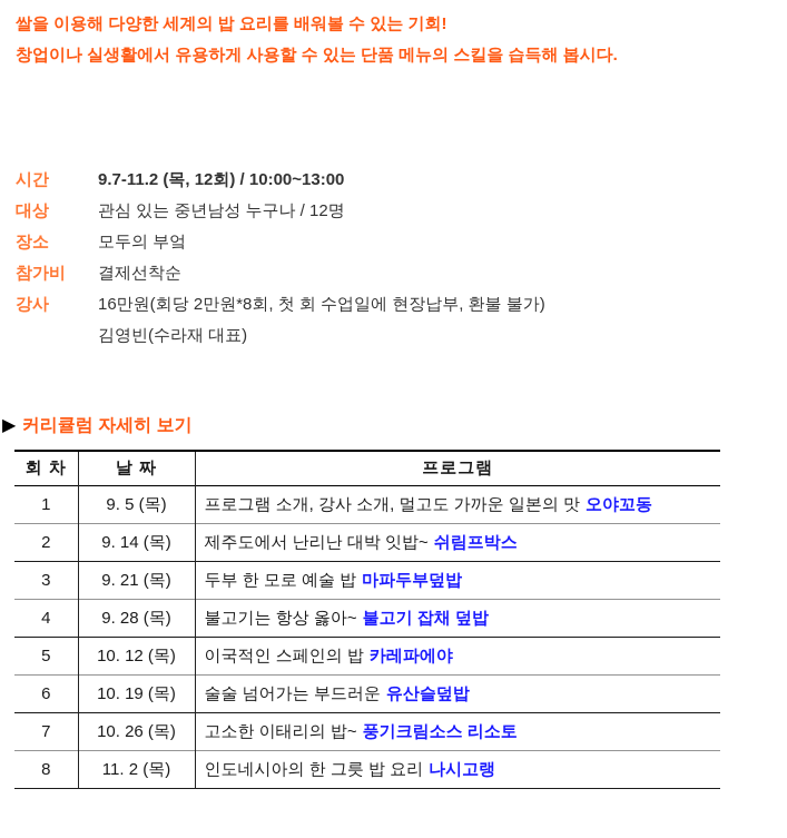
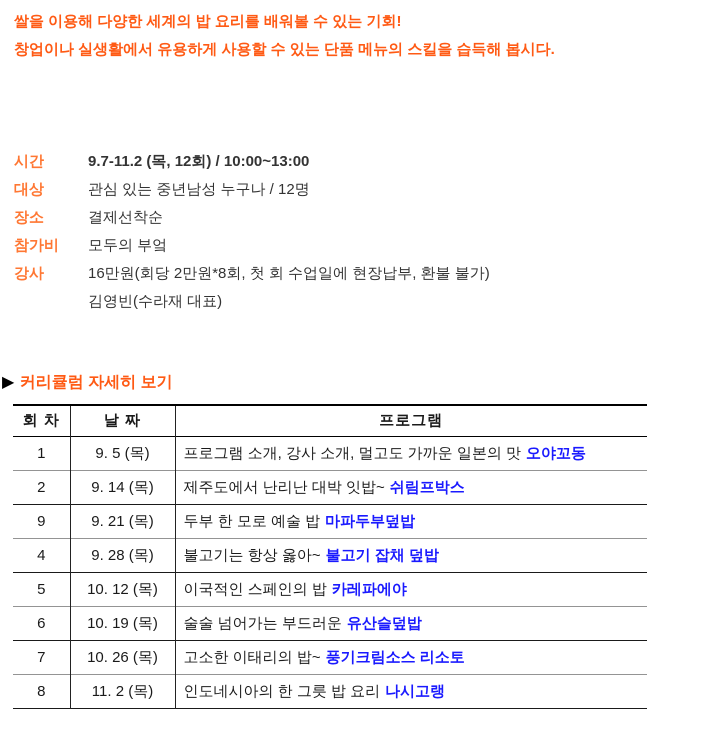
  쌀을 이용해 다양한 세계의 밥 요리를 배워볼 수 있는 기회!
  창업이나 실생활에서 유용하게 사용할 수 있는 단품 메뉴의 스킬을 습득해 봅시다.
  시간
  9.7-11.2 (목, 12회) / 10:00~13:00
  대상
  관심 있는 중년남성 누구나 / 12명
  장소
- 모두의 부엌
+ 결제선착순
  참가비
- 결제선착순
+ 모두의 부엌
  강사
  16만원(회당 2만원*8회, 첫 회 수업일에 현장납부, 환불 불가)
  김영빈(수라재 대표)
  ▶ 커리큘럼 자세히 보기
  회 차	날 짜	프로그램
  1	9. 5 (목)	프로그램 소개, 강사 소개, 멀고도 가까운 일본의 맛 오야꼬동
  2	9. 14 (목)	제주도에서 난리난 대박 잇밥~ 쉬림프박스
- 3	9. 21 (목)	두부 한 모로 예술 밥 마파두부덮밥
+ 9	9. 21 (목)	두부 한 모로 예술 밥 마파두부덮밥
  4	9. 28 (목)	불고기는 항상 옳아~ 불고기 잡채 덮밥
  5	10. 12 (목)	이국적인 스페인의 밥 카레파에야
  6	10. 19 (목)	술술 넘어가는 부드러운 유산슬덮밥
  7	10. 26 (목)	고소한 이태리의 밥~ 풍기크림소스 리소토
  8	11. 2 (목)	인도네시아의 한 그릇 밥 요리 나시고랭
